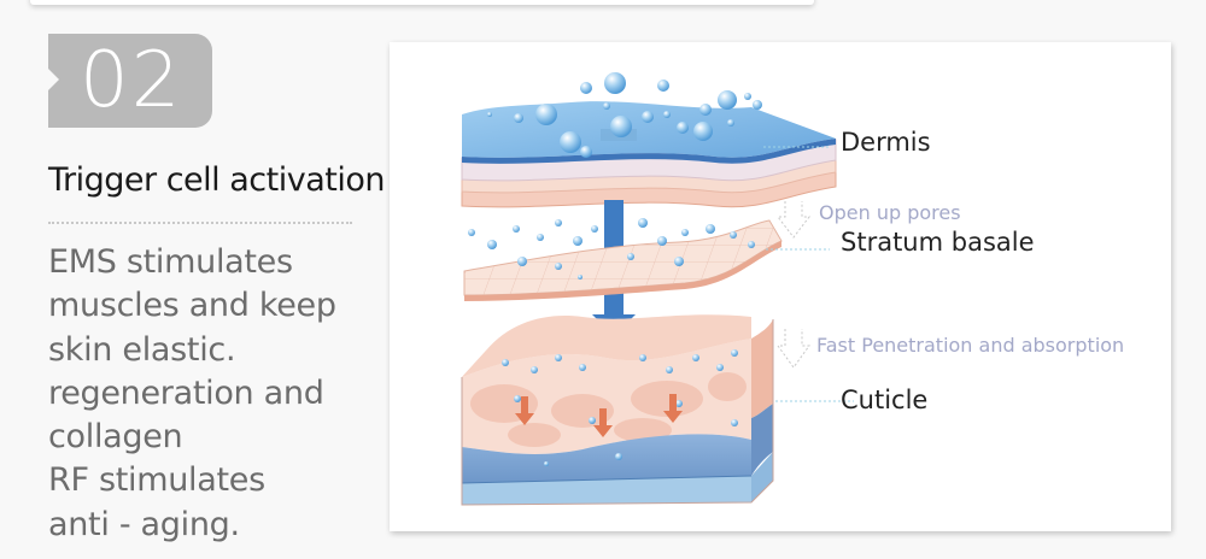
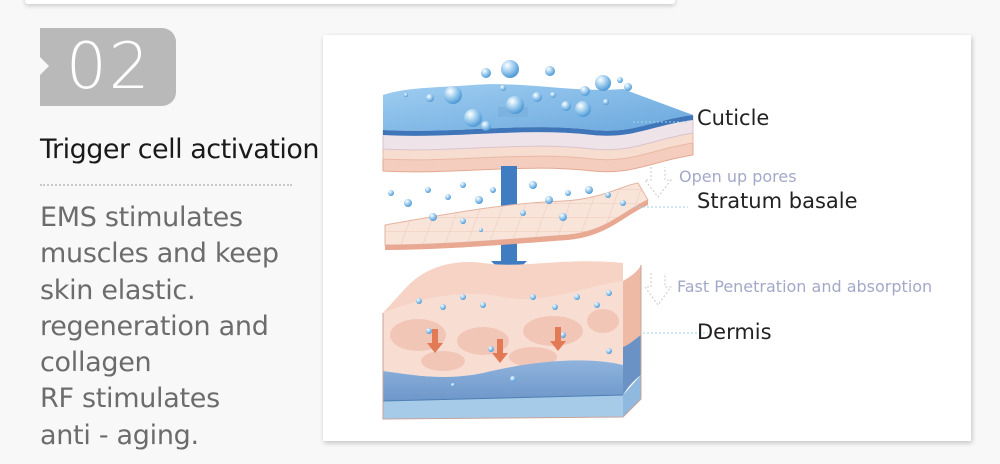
  02
  Trigger cell activation
  EMS stimulates
  muscles and keep
  skin elastic.
  regeneration and
  collagen
  RF stimulates
  anti - aging.
- Dermis
+ Cuticle
  Open up pores
  Stratum basale
  Fast Penetration and absorption
- Cuticle
+ Dermis
